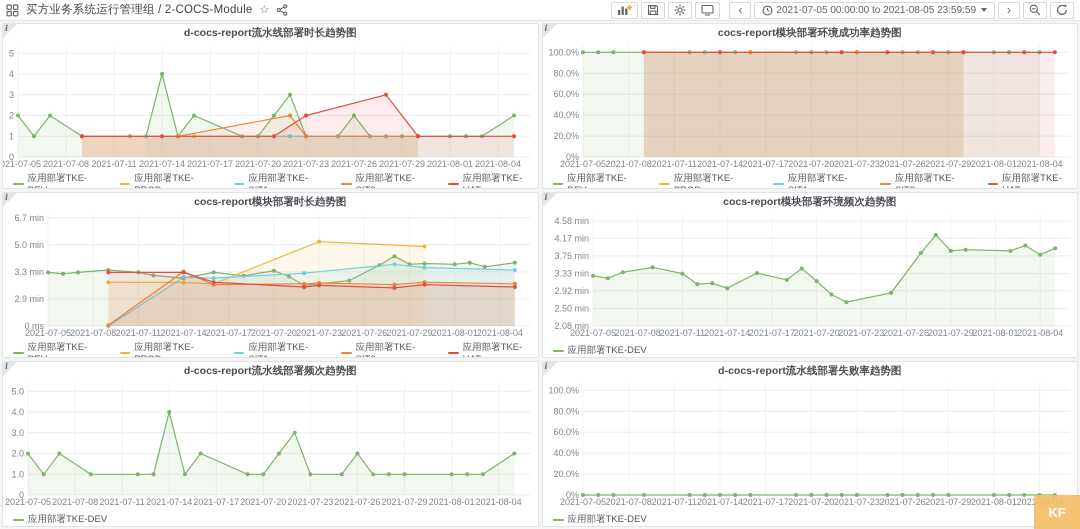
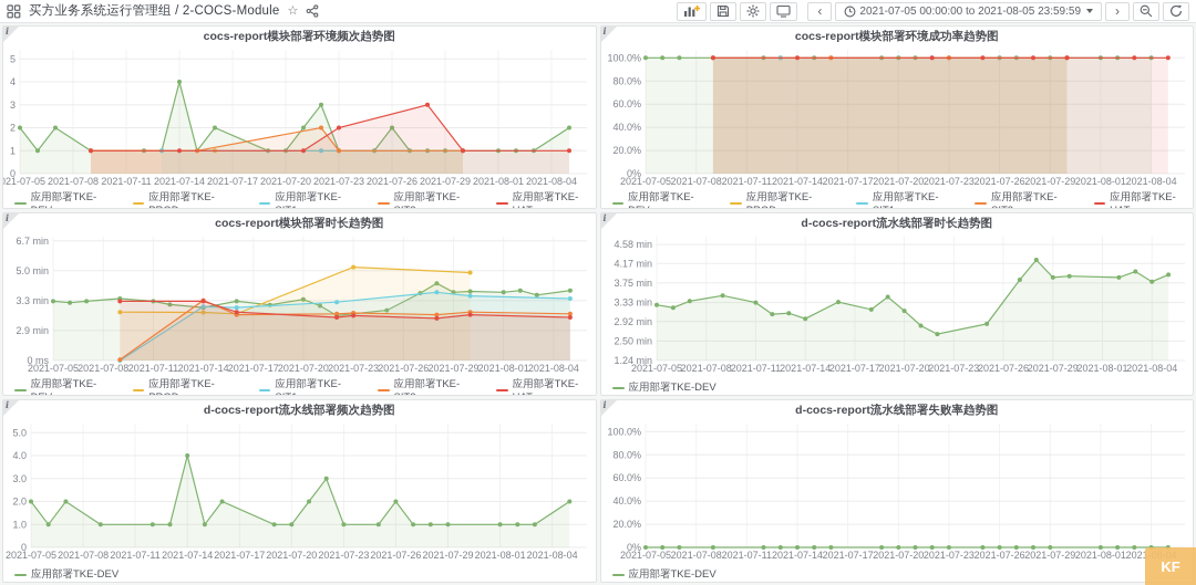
  买方业务系统运行管理组 / 2-COCS-Module
  ☆
  ‹
  2021-07-05 00:00:00 to 2021-08-05 23:59:59
  ›
  i
- d-cocs-report流水线部署时长趋势图
+ cocs-report模块部署环境频次趋势图
  021-07-05
  2021-07-08
  2021-07-11
  2021-07-14
  2021-07-17
  2021-07-20
  2021-07-23
  2021-07-26
  2021-07-29
  2021-08-01
  2021-08-04
  0
  1
  2
  3
  4
  5
  应用部署TKE-
  应用部署TKE-
  i
  cocs-report模块部署环境成功率趋势图
  2021-07-05
  2021-07-08
  2021-07-11
  2021-07-14
  2021-07-17
  2021-07-20
  2021-07-23
  2021-07-26
  2021-07-29
  2021-08-01
  2021-08-04
  0%
  20.0%
  40.0%
  60.0%
  80.0%
  100.0%
  应用部署TKE-
  应用部署TKE-
  i
  cocs-report模块部署时长趋势图
  2021-07-05
  2021-07-08
  2021-07-11
  2021-07-14
  2021-07-17
  2021-07-20
  2021-07-23
  2021-07-26
  2021-07-29
  2021-08-01
  2021-08-04
  0 ms
  2.9 min
  3.3 min
  5.0 min
  6.7 min
  应用部署TKE-
  应用部署TKE-
  i
- cocs-report模块部署环境频次趋势图
+ d-cocs-report流水线部署时长趋势图
  2021-07-05
  2021-07-08
  2021-07-11
  2021-07-14
  2021-07-17
  2021-07-20
  2021-07-23
  2021-07-26
  2021-07-29
  2021-08-01
  2021-08-04
- 2.08 min
+ 1.24 min
  2.50 min
  2.92 min
  3.33 min
  3.75 min
  4.17 min
  4.58 min
  应用部署TKE-DEV
  i
  d-cocs-report流水线部署频次趋势图
  2021-07-05
  2021-07-08
  2021-07-11
  2021-07-14
  2021-07-17
  2021-07-20
  2021-07-23
  2021-07-26
  2021-07-29
  2021-08-01
  2021-08-04
  0
  1.0
  2.0
  3.0
  4.0
  5.0
  应用部署TKE-DEV
  i
  d-cocs-report流水线部署失败率趋势图
  2021-07-05
  2021-07-08
  2021-07-11
  2021-07-14
  2021-07-17
  2021-07-20
  2021-07-23
  2021-07-26
  2021-07-29
  2021-08-01
  0%
  20.0%
  40.0%
  60.0%
  80.0%
  100.0%
  应用部署TKE-DEV
  KF
